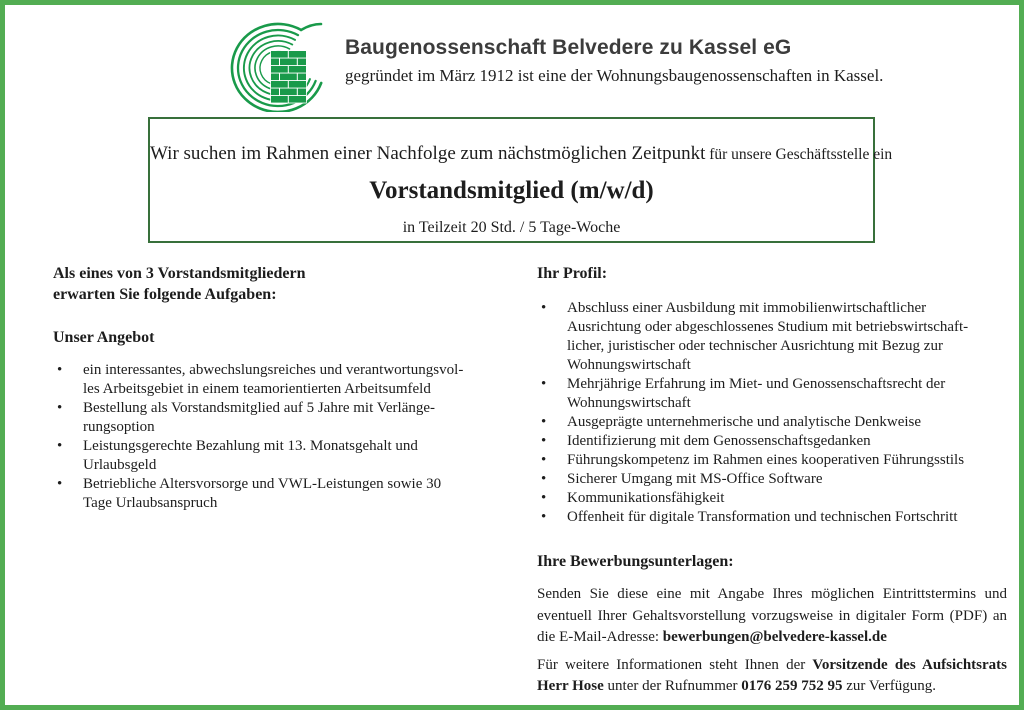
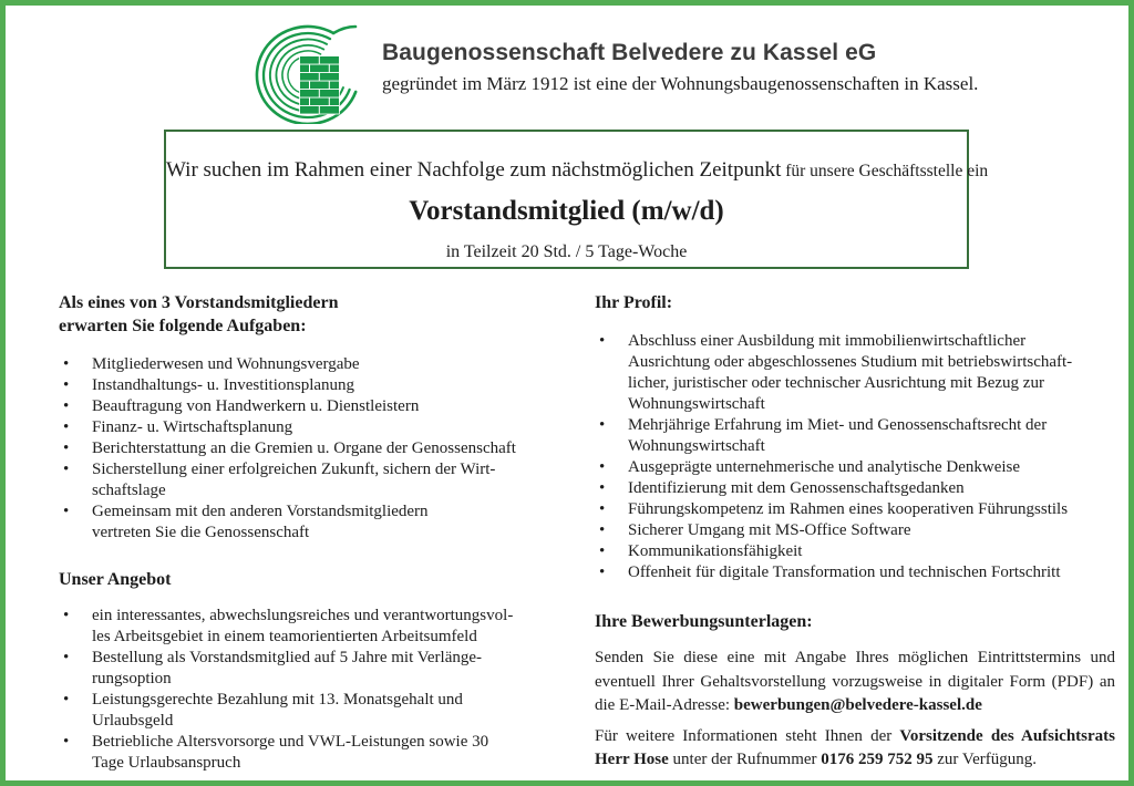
  Baugenossenschaft Belvedere zu Kassel eG
  gegründet im März 1912 ist eine der Wohnungsbaugenossenschaften in Kassel.
  Wir suchen im Rahmen einer Nachfolge zum nächstmöglichen Zeitpunkt für unsere Geschäftsstelle ein
  Vorstandsmitglied (m/w/d)
  in Teilzeit 20 Std. / 5 Tage-Woche
  Als eines von 3 Vorstandsmitgliedern
  erwarten Sie folgende Aufgaben:
+ Mitgliederwesen und Wohnungsvergabe
+ Instandhaltungs- u. Investitionsplanung
+ Beauftragung von Handwerkern u. Dienstleistern
+ Finanz- u. Wirtschaftsplanung
+ Berichterstattung an die Gremien u. Organe der Genossenschaft
+ Sicherstellung einer erfolgreichen Zukunft, sichern der Wirt-
+ schaftslage
+ Gemeinsam mit den anderen Vorstandsmitgliedern
+ vertreten Sie die Genossenschaft
  Unser Angebot
  ein interessantes, abwechslungsreiches und verantwortungsvol-
  les Arbeitsgebiet in einem teamorientierten Arbeitsumfeld
  Bestellung als Vorstandsmitglied auf 5 Jahre mit Verlänge-
  rungsoption
  Leistungsgerechte Bezahlung mit 13. Monatsgehalt und
  Urlaubsgeld
  Betriebliche Altersvorsorge und VWL-Leistungen sowie 30
  Tage Urlaubsanspruch
  Ihr Profil:
  Abschluss einer Ausbildung mit immobilienwirtschaftlicher
  Ausrichtung oder abgeschlossenes Studium mit betriebswirtschaft-
  licher, juristischer oder technischer Ausrichtung mit Bezug zur
  Wohnungswirtschaft
  Mehrjährige Erfahrung im Miet- und Genossenschaftsrecht der
  Wohnungswirtschaft
  Ausgeprägte unternehmerische und analytische Denkweise
  Identifizierung mit dem Genossenschaftsgedanken
  Führungskompetenz im Rahmen eines kooperativen Führungsstils
  Sicherer Umgang mit MS-Office Software
  Kommunikationsfähigkeit
  Offenheit für digitale Transformation und technischen Fortschritt
  Ihre Bewerbungsunterlagen:
  Senden Sie diese eine mit Angabe Ihres möglichen Eintrittstermins und eventuell Ihrer Gehaltsvorstellung vorzugsweise in digitaler Form (PDF) an die E-Mail-Adresse: bewerbungen@belvedere-kassel.de
  Für weitere Informationen steht Ihnen der Vorsitzende des Aufsichtsrats Herr Hose unter der Rufnummer 0176 259 752 95 zur Verfügung.
